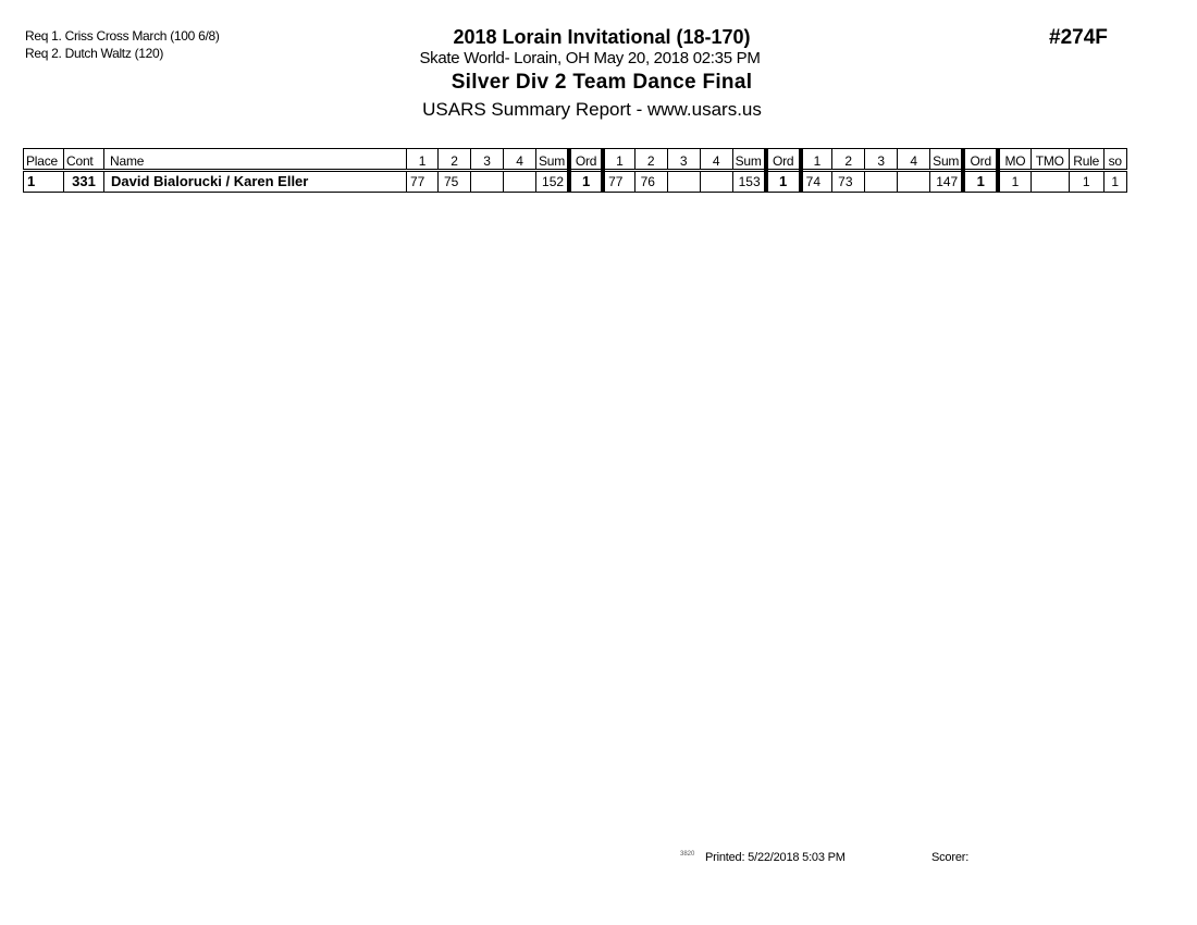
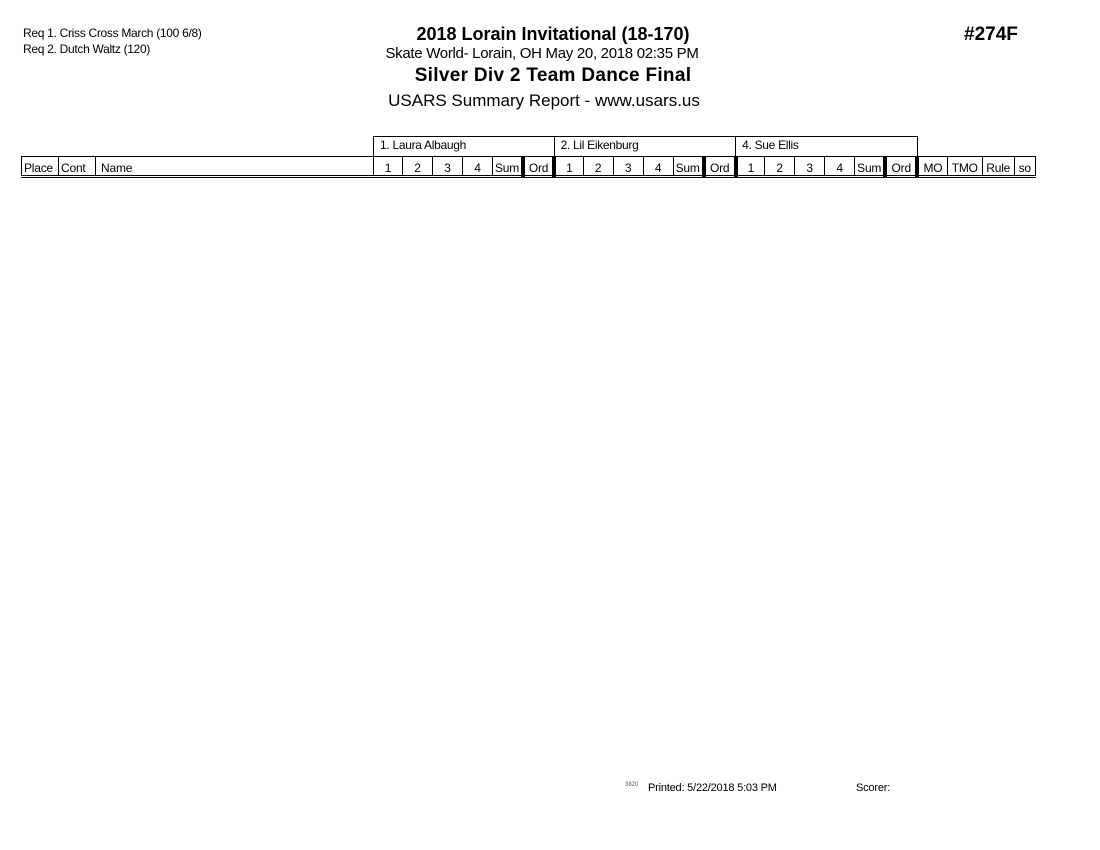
  Req 1. Criss Cross March (100 6/8)
  Req 2. Dutch Waltz (120)
  2018 Lorain Invitational (18-170)
  Skate World- Lorain, OH May 20, 2018 02:35 PM
  Silver Div 2 Team Dance Final
  USARS Summary Report - www.usars.us
  #274F
+ 	1. Laura Albaugh	2. Lil Eikenburg	4. Sue Ellis
  Place	Cont	Name	1	2	3	4	Sum	Ord	1	2	3	4	Sum	Ord	1	2	3	4	Sum	Ord	MO	TMO	Rule	so
- 1	331	David Bialorucki / Karen Eller	77	75			152	1	77	76			153	1	74	73			147	1	1		1	1
  Printed: 5/22/2018 5:03 PM
  Scorer:
